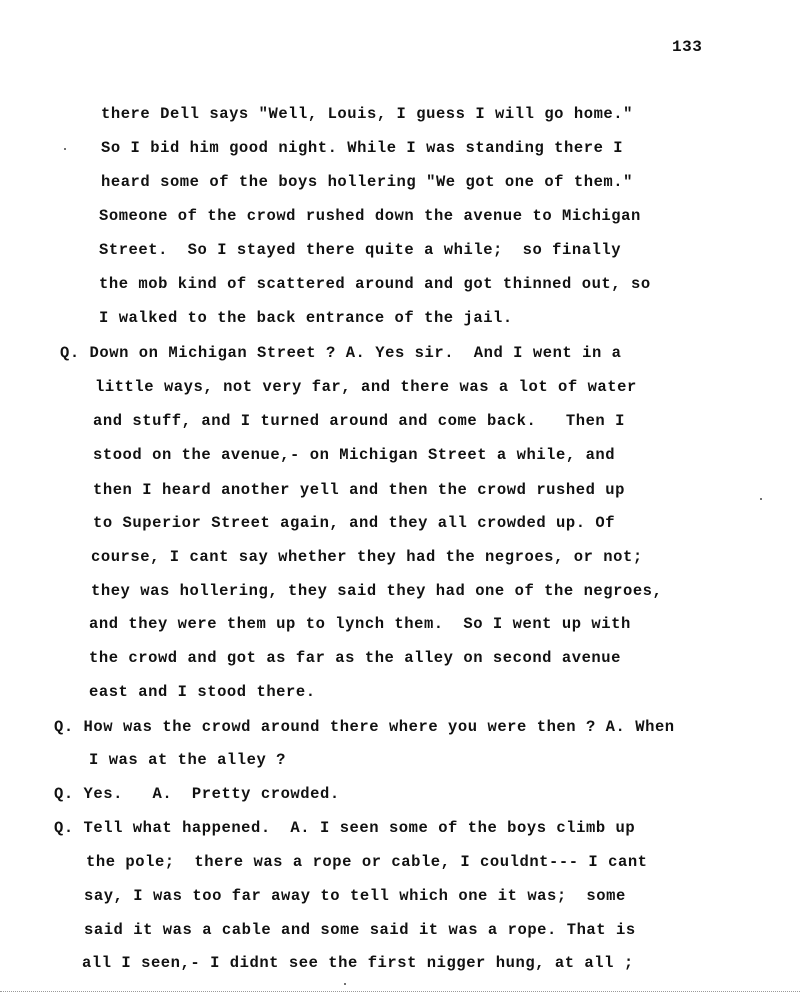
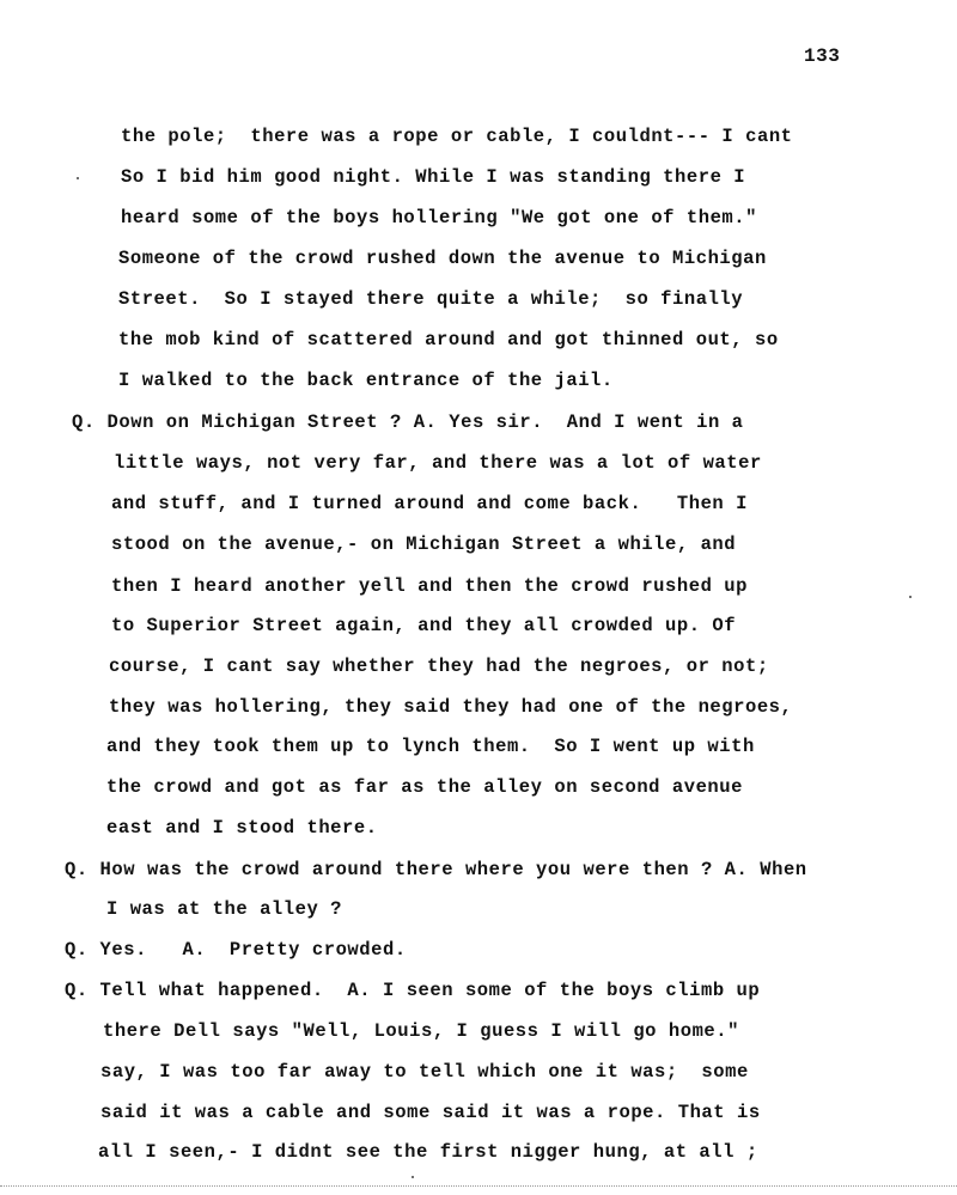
  133
- there Dell says "Well, Louis, I guess I will go home."
+ the pole; there was a rope or cable, I couldnt--- I cant
  So I bid him good night. While I was standing there I
  heard some of the boys hollering "We got one of them."
  Someone of the crowd rushed down the avenue to Michigan
  Street. So I stayed there quite a while; so finally
  the mob kind of scattered around and got thinned out, so
  I walked to the back entrance of the jail.
  Q. Down on Michigan Street ? A. Yes sir. And I went in a
  little ways, not very far, and there was a lot of water
  and stuff, and I turned around and come back. Then I
  stood on the avenue,- on Michigan Street a while, and
  then I heard another yell and then the crowd rushed up
  to Superior Street again, and they all crowded up. Of
  course, I cant say whether they had the negroes, or not;
  they was hollering, they said they had one of the negroes,
- and they were them up to lynch them. So I went up with
+ and they took them up to lynch them. So I went up with
  the crowd and got as far as the alley on second avenue
  east and I stood there.
  Q. How was the crowd around there where you were then ? A. When
  I was at the alley ?
  Q. Yes. A. Pretty crowded.
  Q. Tell what happened. A. I seen some of the boys climb up
- the pole; there was a rope or cable, I couldnt--- I cant
+ there Dell says "Well, Louis, I guess I will go home."
  say, I was too far away to tell which one it was; some
  said it was a cable and some said it was a rope. That is
  all I seen,- I didnt see the first nigger hung, at all ;
